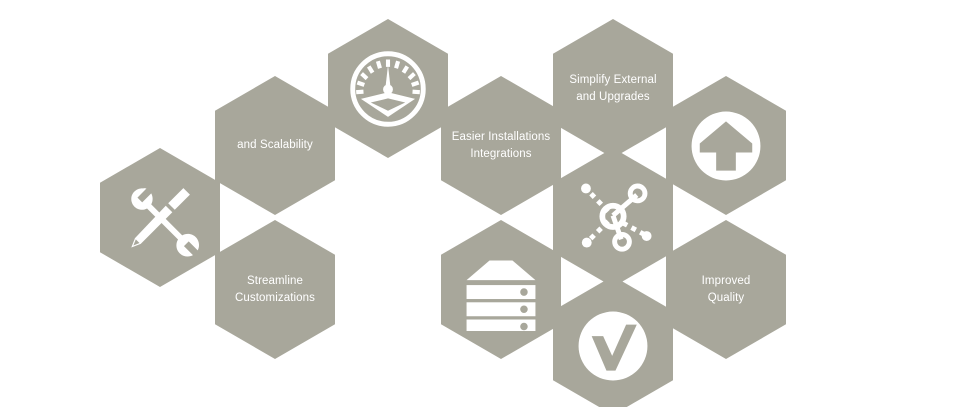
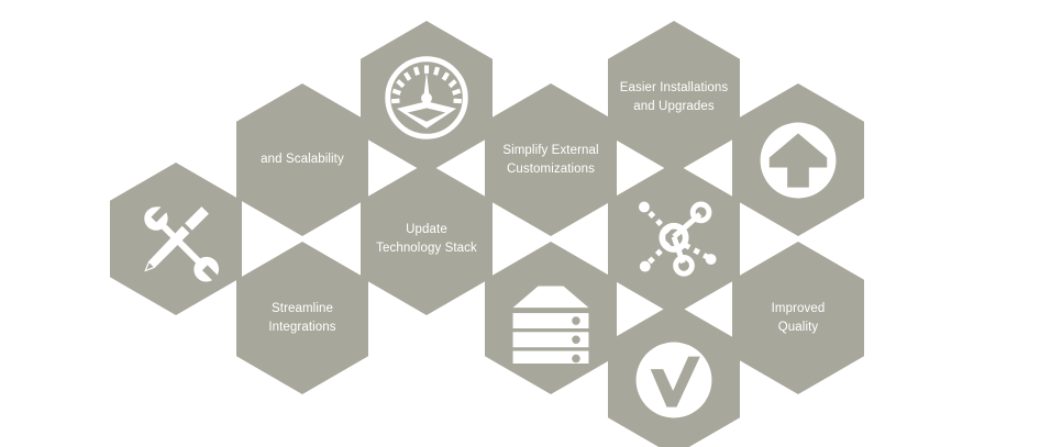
  and Scalability
  Streamline
- Customizations
+ Integrations
+ Update
+ Technology Stack
- Easier Installations
+ Simplify External
- Integrations
+ Customizations
- Simplify External
+ Easier Installations
  and Upgrades
  Improved
  Quality
